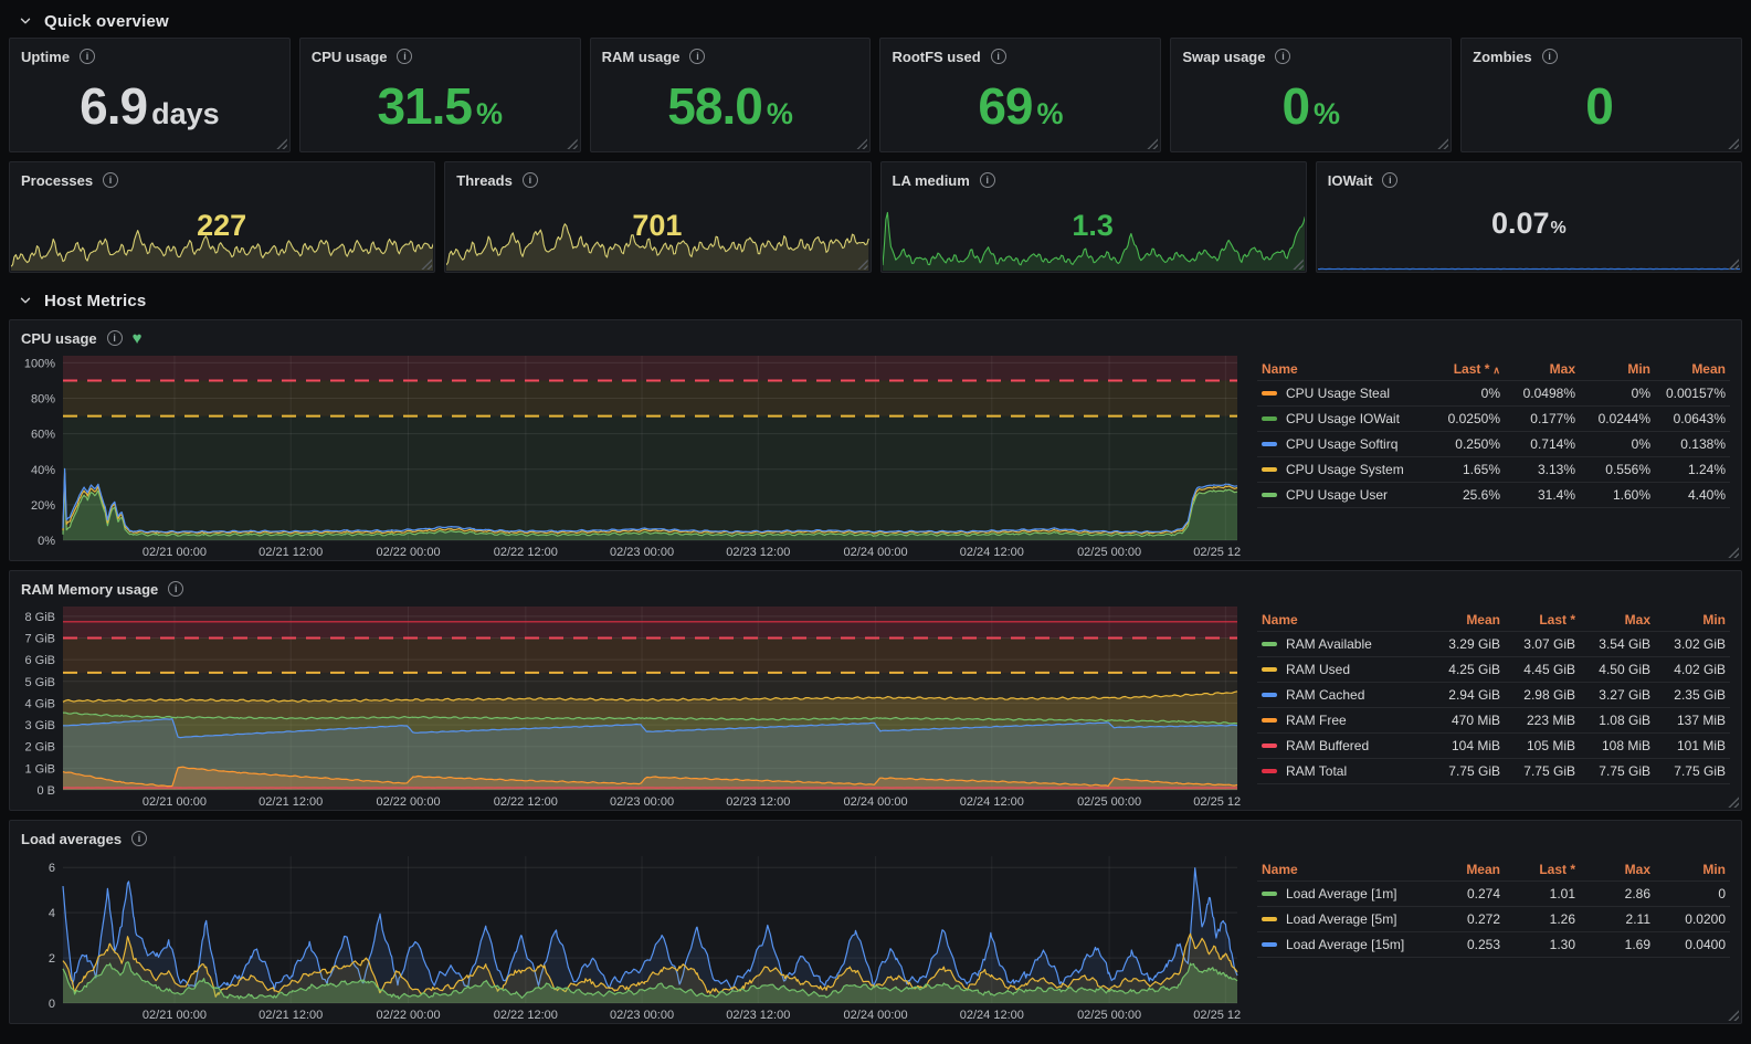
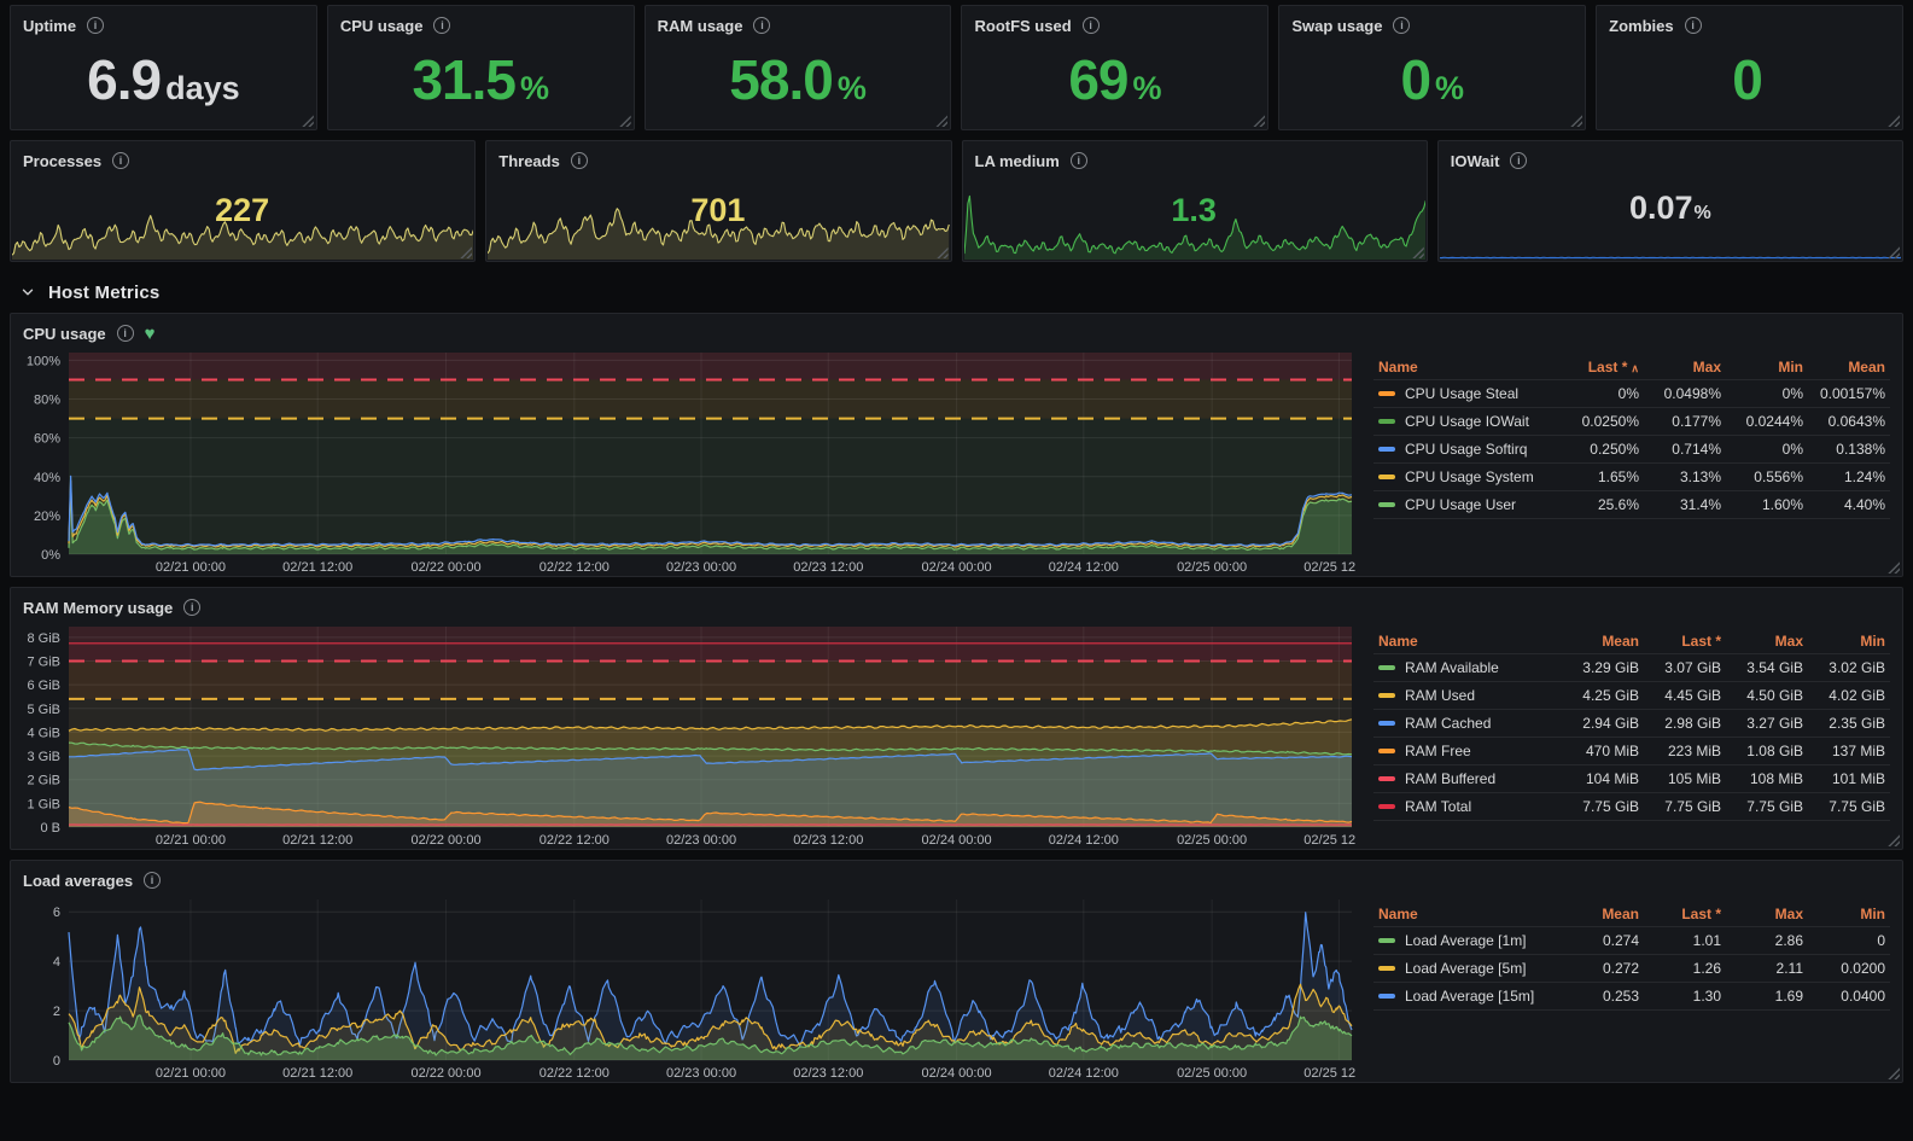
- Quick overview
  Uptime
  i
  6.9
  days
  CPU usage
  i
  31.5
  %
  RAM usage
  i
  58.0
  %
  RootFS used
  i
  69
  %
  Swap usage
  i
  0
  %
  Zombies
  i
  0
  Processes
  i
  227
  Threads
  i
  701
  LA medium
  i
  1.3
  IOWait
  i
  0.07%
  Host Metrics
  CPU usage
  i
  ♥
  0%
  20%
  40%
  60%
  80%
  100%
  02/21 00:00
  02/21 12:00
  02/22 00:00
  02/22 12:00
  02/23 00:00
  02/23 12:00
  02/24 00:00
  02/24 12:00
  02/25 00:00
  02/25 12
  Name	Last * ∧	Max	Min	Mean
  CPU Usage Steal	0%	0.0498%	0%	0.00157%
  CPU Usage IOWait	0.0250%	0.177%	0.0244%	0.0643%
  CPU Usage Softirq	0.250%	0.714%	0%	0.138%
  CPU Usage System	1.65%	3.13%	0.556%	1.24%
  CPU Usage User	25.6%	31.4%	1.60%	4.40%
  RAM Memory usage
  i
  0 B
  1 GiB
  2 GiB
  3 GiB
  4 GiB
  5 GiB
  6 GiB
  7 GiB
  8 GiB
  02/21 00:00
  02/21 12:00
  02/22 00:00
  02/22 12:00
  02/23 00:00
  02/23 12:00
  02/24 00:00
  02/24 12:00
  02/25 00:00
  02/25 12
  Name	Mean	Last *	Max	Min
  RAM Available	3.29 GiB	3.07 GiB	3.54 GiB	3.02 GiB
  RAM Used	4.25 GiB	4.45 GiB	4.50 GiB	4.02 GiB
  RAM Cached	2.94 GiB	2.98 GiB	3.27 GiB	2.35 GiB
  RAM Free	470 MiB	223 MiB	1.08 GiB	137 MiB
  RAM Buffered	104 MiB	105 MiB	108 MiB	101 MiB
  RAM Total	7.75 GiB	7.75 GiB	7.75 GiB	7.75 GiB
  Load averages
  i
  0
  2
  4
  6
  02/21 00:00
  02/21 12:00
  02/22 00:00
  02/22 12:00
  02/23 00:00
  02/23 12:00
  02/24 00:00
  02/24 12:00
  02/25 00:00
  02/25 12
  Name	Mean	Last *	Max	Min
  Load Average [1m]	0.274	1.01	2.86	0
  Load Average [5m]	0.272	1.26	2.11	0.0200
  Load Average [15m]	0.253	1.30	1.69	0.0400
